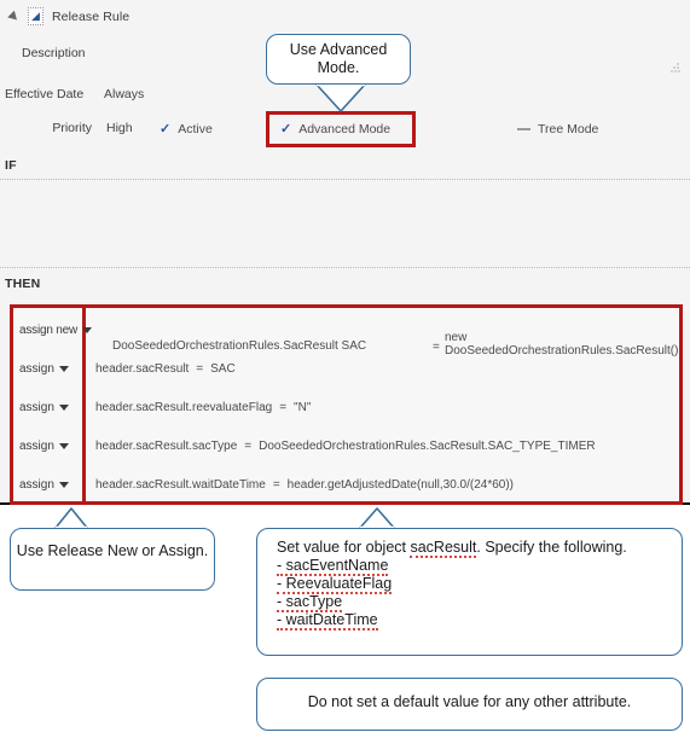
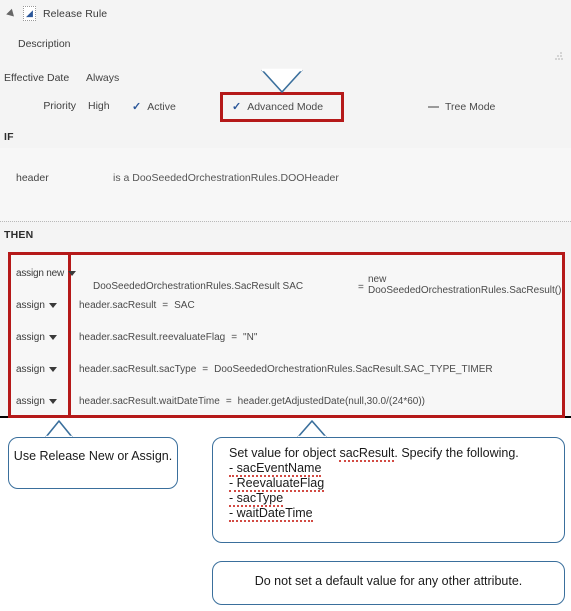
  ◢
  Release Rule
  Description
  Effective Date
  Always
  Priority
  High
  ✓
  Active
  ✓
  Advanced Mode
  Tree Mode
  IF
+ header
+ is a DooSeededOrchestrationRules.DOOHeader
  THEN
  assign new
  DooSeededOrchestrationRules.SacResult SAC
  =
  new
  DooSeededOrchestrationRules.SacResult()
  assign
  header.sacResult
  =
  SAC
  assign
  header.sacResult.reevaluateFlag
  =
  "N"
  assign
  header.sacResult.sacType
  =
  DooSeededOrchestrationRules.SacResult.SAC_TYPE_TIMER
  assign
  header.sacResult.waitDateTime
  =
  header.getAdjustedDate(null,30.0/(24*60))
- Use Advanced Mode.
  Use Release New or Assign.
  Set value for object sacResult. Specify the following.
  - sacEventName
  - ReevaluateFlag
  - sacType
  - waitDateTime
  Do not set a default value for any other attribute.
